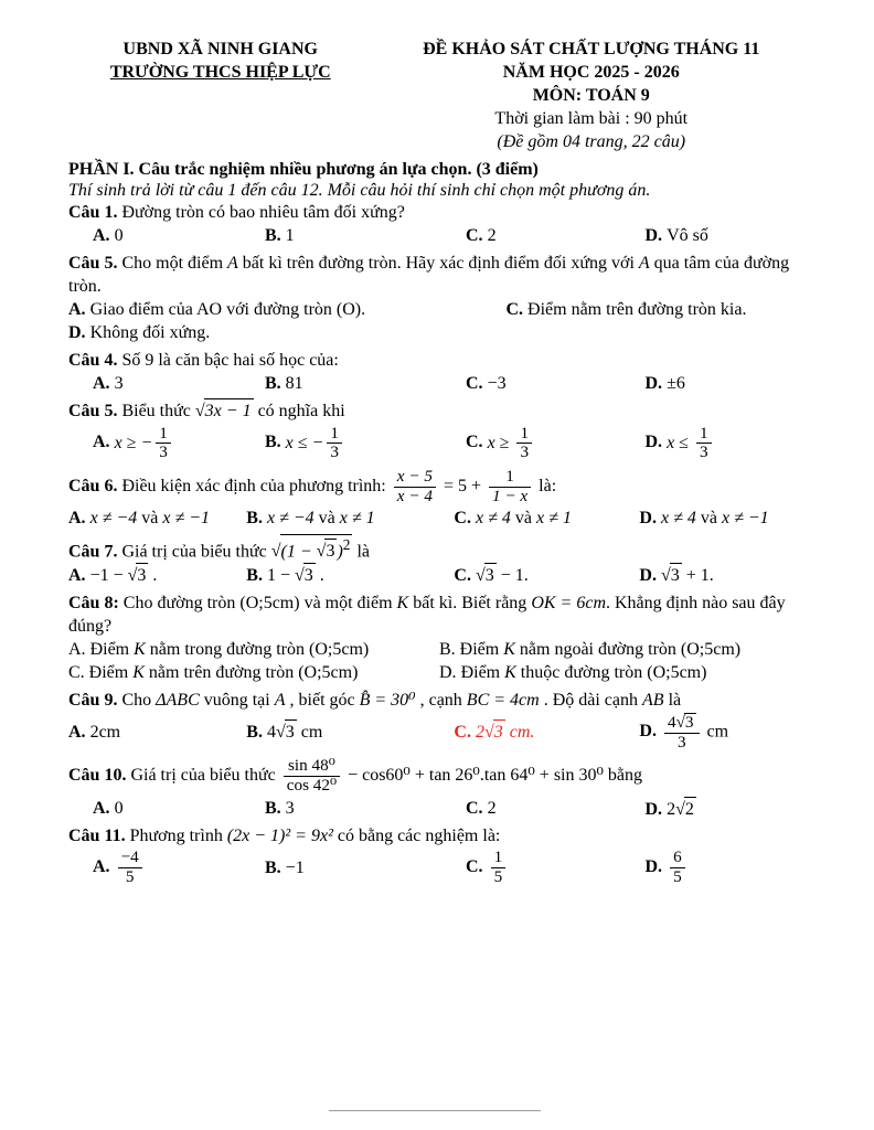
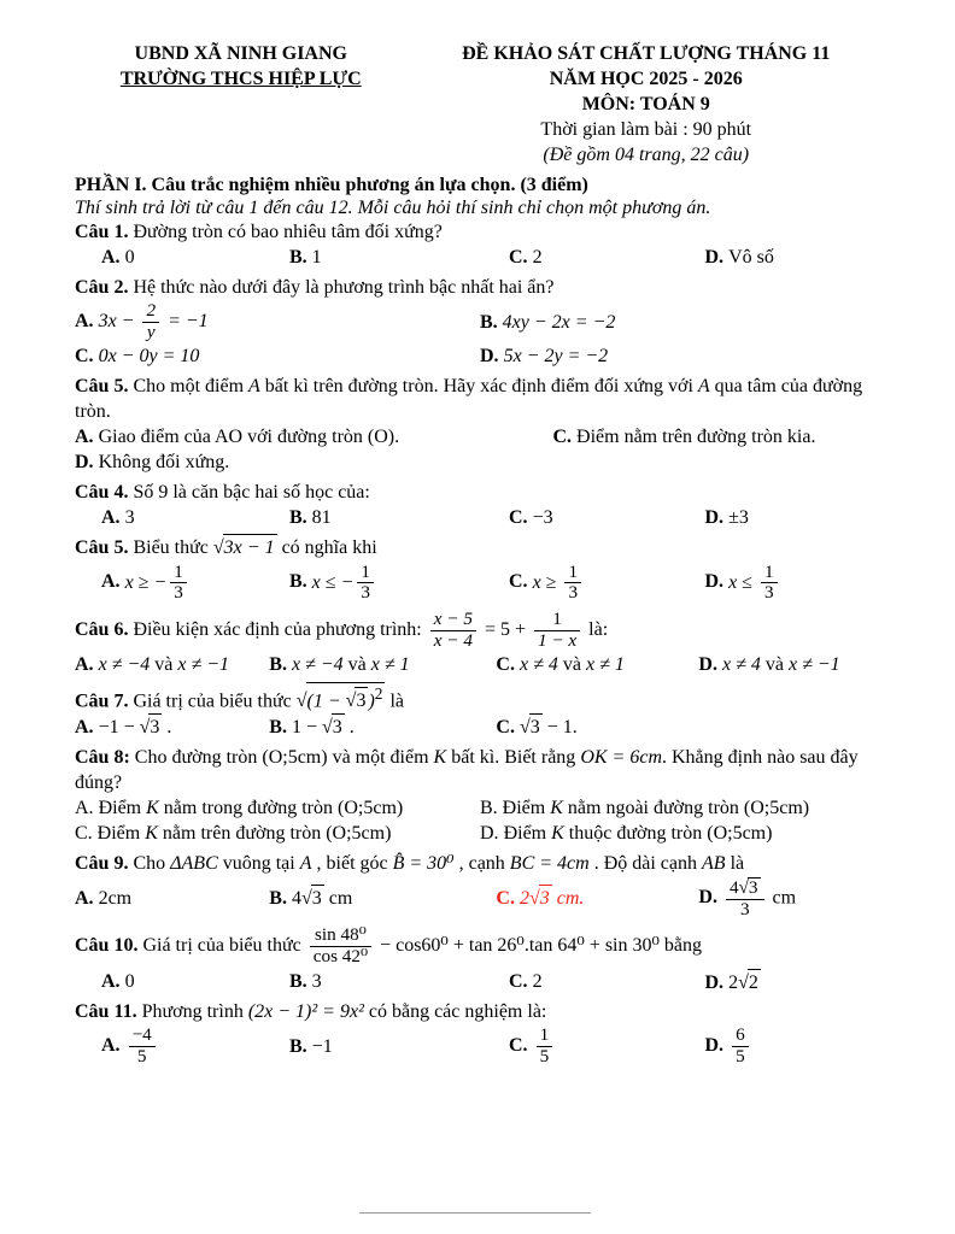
  UBND XÃ NINH GIANG
  TRƯỜNG THCS HIỆP LỰC
  ĐỀ KHẢO SÁT CHẤT LƯỢNG THÁNG 11
  NĂM HỌC 2025 - 2026
  MÔN: TOÁN 9
  Thời gian làm bài : 90 phút
  (Đề gồm 04 trang, 22 câu)
  PHẦN I. Câu trắc nghiệm nhiều phương án lựa chọn. (3 điểm)
  Thí sinh trả lời từ câu 1 đến câu 12. Mỗi câu hỏi thí sinh chỉ chọn một phương án.
  Câu 1. Đường tròn có bao nhiêu tâm đối xứng?
  A. 0
  B. 1
  C. 2
  D. Vô số
+ Câu 2. Hệ thức nào dưới đây là phương trình bậc nhất hai ẩn?
+ A. 3x −
+ 2
+ y
+ = −1
+ B. 4xy − 2x = −2
+ C. 0x − 0y = 10
+ D. 5x − 2y = −2
  Câu 5. Cho một điểm A bất kì trên đường tròn. Hãy xác định điểm đối xứng với A qua tâm của đường tròn.
  A. Giao điểm của AO với đường tròn (O).
  C. Điểm nằm trên đường tròn kia.
  D. Không đối xứng.
  Câu 4. Số 9 là căn bậc hai số học của:
  A. 3
  B. 81
  C. −3
- D. ±6
+ D. ±3
  Câu 5. Biểu thức √3x − 1 có nghĩa khi
  A. x ≥ −
  1
  3
  B. x ≤ −
  1
  3
  C. x ≥
  1
  3
  D. x ≤
  1
  3
  Câu 6. Điều kiện xác định của phương trình:
  x − 5
  x − 4
  = 5 +
  1
  1 − x
  là:
  A. x ≠ −4 và x ≠ −1
  B. x ≠ −4 và x ≠ 1
  C. x ≠ 4 và x ≠ 1
  D. x ≠ 4 và x ≠ −1
  Câu 7. Giá trị của biểu thức √(1 − √3)2 là
  A. −1 − √3 .
  B. 1 − √3 .
  C. √3 − 1.
- D. √3 + 1.
  Câu 8: Cho đường tròn (O;5cm) và một điểm K bất kì. Biết rằng OK = 6cm. Khẳng định nào sau đây đúng?
  A. Điểm K nằm trong đường tròn (O;5cm)
  B. Điểm K nằm ngoài đường tròn (O;5cm)
  C. Điểm K nằm trên đường tròn (O;5cm)
  D. Điểm K thuộc đường tròn (O;5cm)
  Câu 9. Cho ΔABC vuông tại A , biết góc B̂ = 30⁰ , cạnh BC = 4cm . Độ dài cạnh AB là
  A. 2cm
  B. 4√3 cm
  C. 2√3 cm.
  D.
  4√3
  3
  cm
  Câu 10. Giá trị của biểu thức
  sin 48⁰
  cos 42⁰
  − cos60⁰ + tan 26⁰.tan 64⁰ + sin 30⁰ bằng
  A. 0
  B. 3
  C. 2
  D. 2√2
  Câu 11. Phương trình (2x − 1)² = 9x² có bằng các nghiệm là:
  A.
  −4
  5
  B. −1
  C.
  1
  5
  D.
  6
  5
